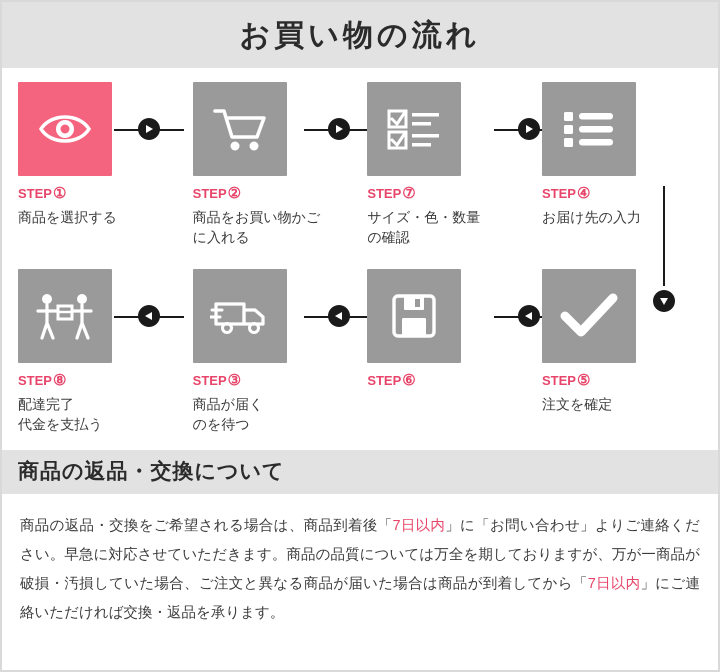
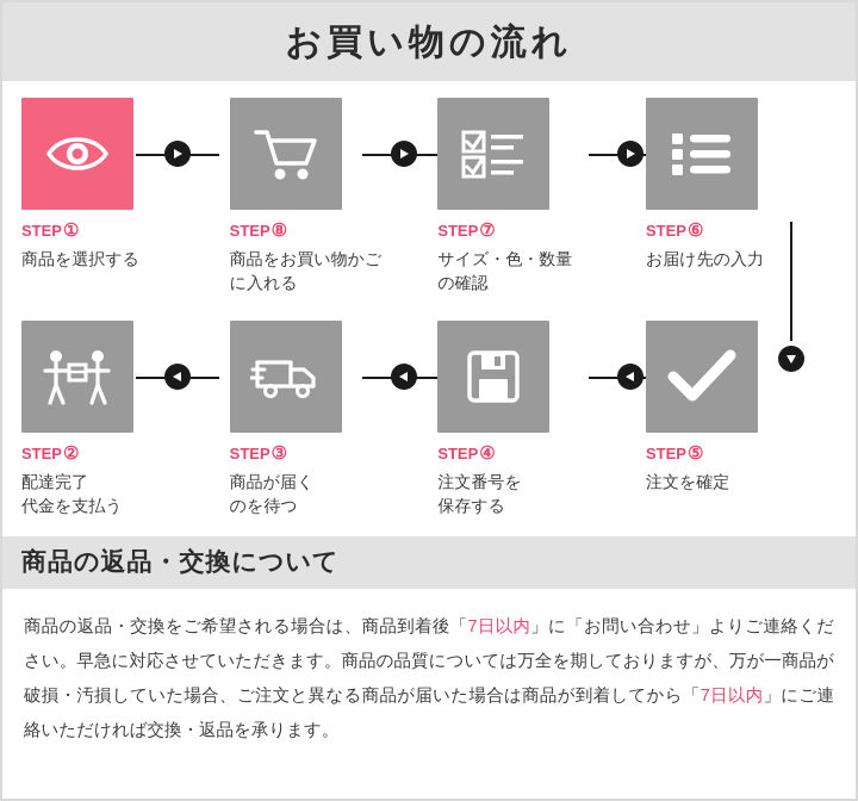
  お買い物の流れ
  STEP①
  商品を選択する
- STEP②
+ STEP⑧
  商品をお買い物かご
  に入れる
  STEP⑦
  サイズ・色・数量
  の確認
- STEP④
+ STEP⑥
  お届け先の入力
- STEP⑧
+ STEP②
  配達完了
  代金を支払う
  STEP③
  商品が届く
  のを待つ
- STEP⑥
+ STEP④
+ 注文番号を
+ 保存する
  STEP⑤
  注文を確定
  商品の返品・交換について
  商品の返品・交換をご希望される場合は、商品到着後「7日以内」に「お問い合わせ」よりご連絡ください。早急に対応させていただきます。商品の品質については万全を期しておりますが、万が一商品が破損・汚損していた場合、ご注文と異なる商品が届いた場合は商品が到着してから「7日以内」にご連絡いただければ交換・返品を承ります。
